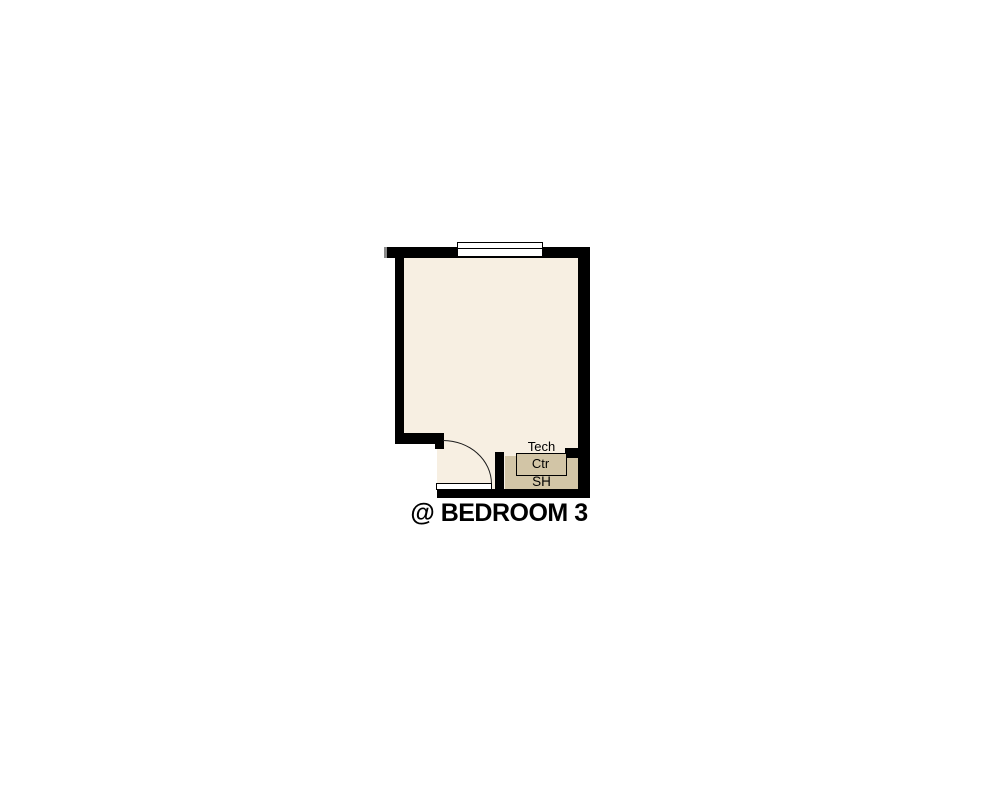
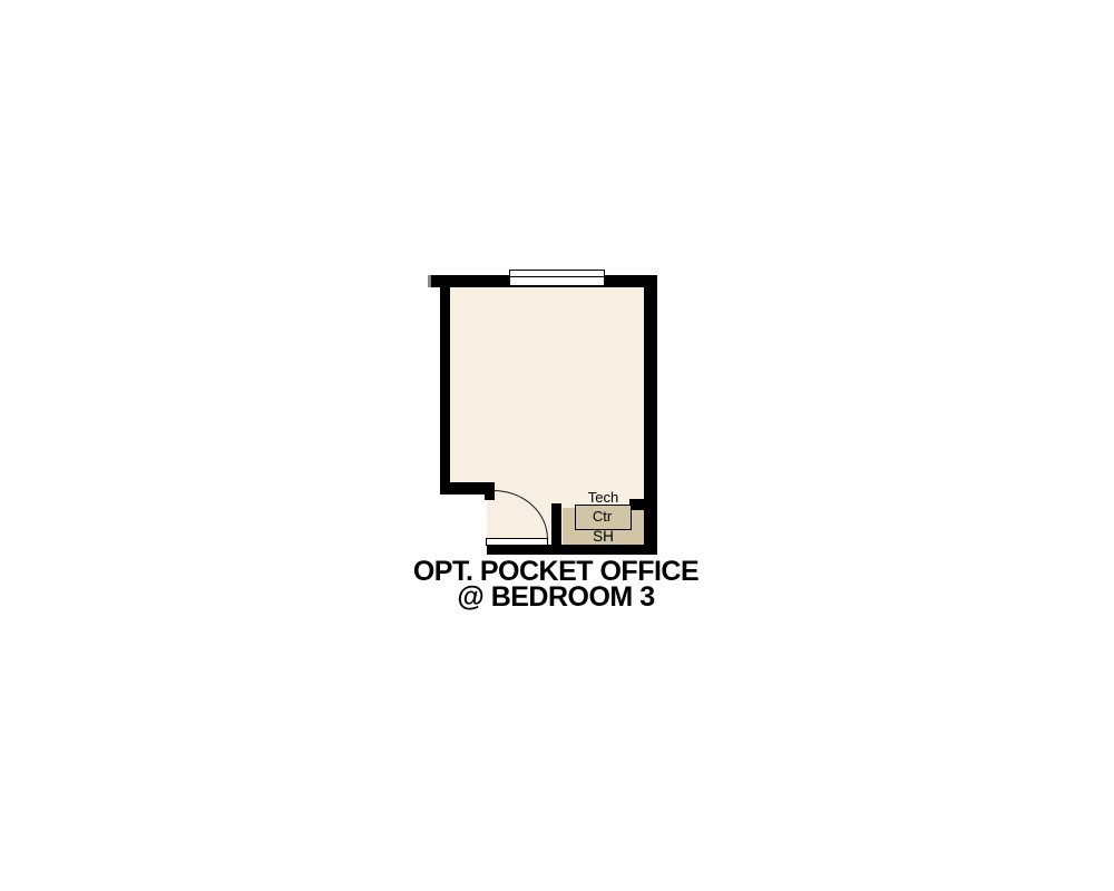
  Tech
  Ctr
  SH
+ OPT. POCKET OFFICE
  @ BEDROOM 3
